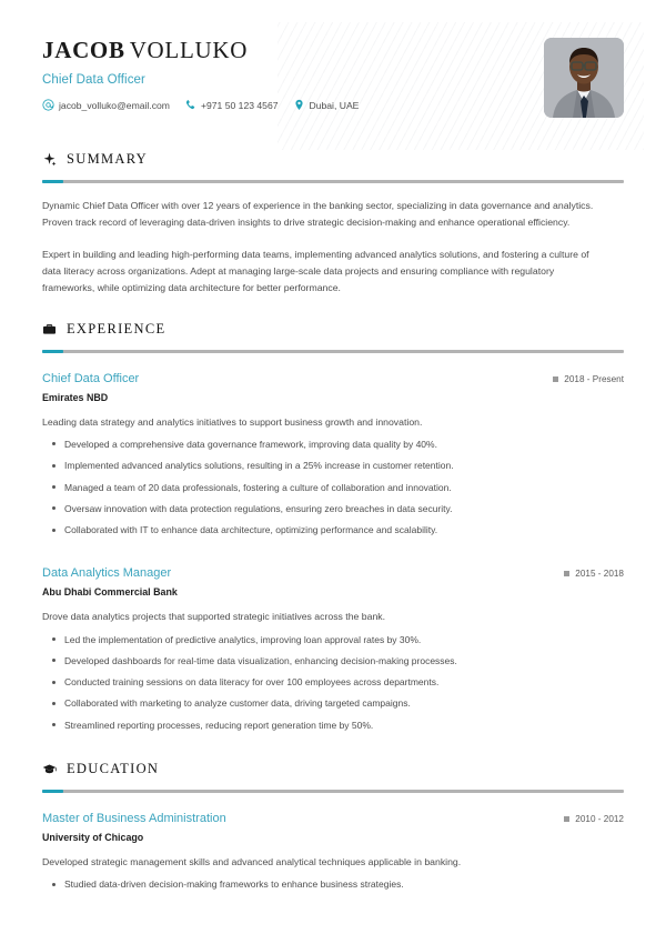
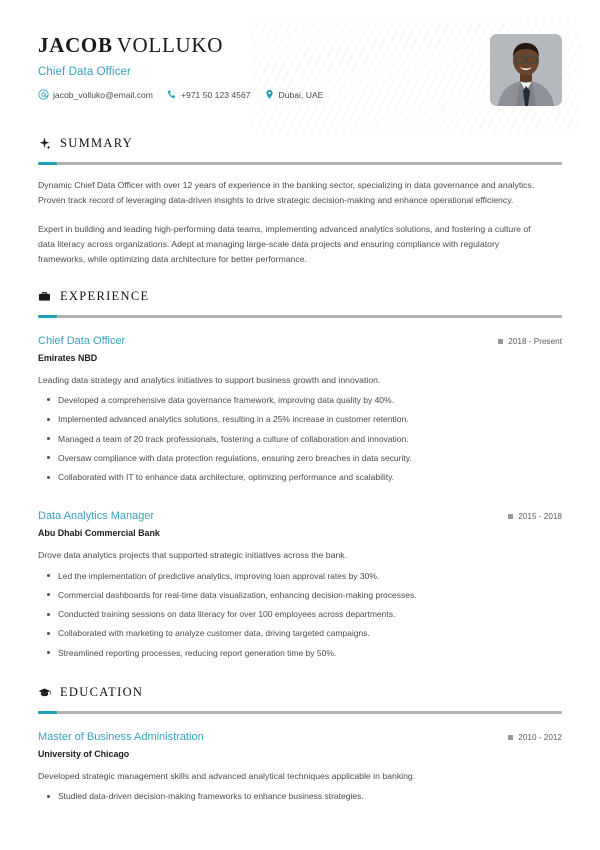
  JACOB VOLLUKO
  Chief Data Officer
  jacob_volluko@email.com
  +971 50 123 4567
  Dubai, UAE
  SUMMARY
  Dynamic Chief Data Officer with over 12 years of experience in the banking sector, specializing in data governance and analytics. Proven track record of leveraging data-driven insights to drive strategic decision-making and enhance operational efficiency.
  Expert in building and leading high-performing data teams, implementing advanced analytics solutions, and fostering a culture of data literacy across organizations. Adept at managing large-scale data projects and ensuring compliance with regulatory frameworks, while optimizing data architecture for better performance.
  EXPERIENCE
  Chief Data Officer
  2018 - Present
  Emirates NBD
  Leading data strategy and analytics initiatives to support business growth and innovation.
  Developed a comprehensive data governance framework, improving data quality by 40%.
  Implemented advanced analytics solutions, resulting in a 25% increase in customer retention.
- Managed a team of 20 data professionals, fostering a culture of collaboration and innovation.
+ Managed a team of 20 track professionals, fostering a culture of collaboration and innovation.
- Oversaw innovation with data protection regulations, ensuring zero breaches in data security.
+ Oversaw compliance with data protection regulations, ensuring zero breaches in data security.
  Collaborated with IT to enhance data architecture, optimizing performance and scalability.
  Data Analytics Manager
  2015 - 2018
  Abu Dhabi Commercial Bank
  Drove data analytics projects that supported strategic initiatives across the bank.
  Led the implementation of predictive analytics, improving loan approval rates by 30%.
- Developed dashboards for real-time data visualization, enhancing decision-making processes.
+ Commercial dashboards for real-time data visualization, enhancing decision-making processes.
  Conducted training sessions on data literacy for over 100 employees across departments.
  Collaborated with marketing to analyze customer data, driving targeted campaigns.
  Streamlined reporting processes, reducing report generation time by 50%.
  EDUCATION
  Master of Business Administration
  2010 - 2012
  University of Chicago
  Developed strategic management skills and advanced analytical techniques applicable in banking.
  Studied data-driven decision-making frameworks to enhance business strategies.
